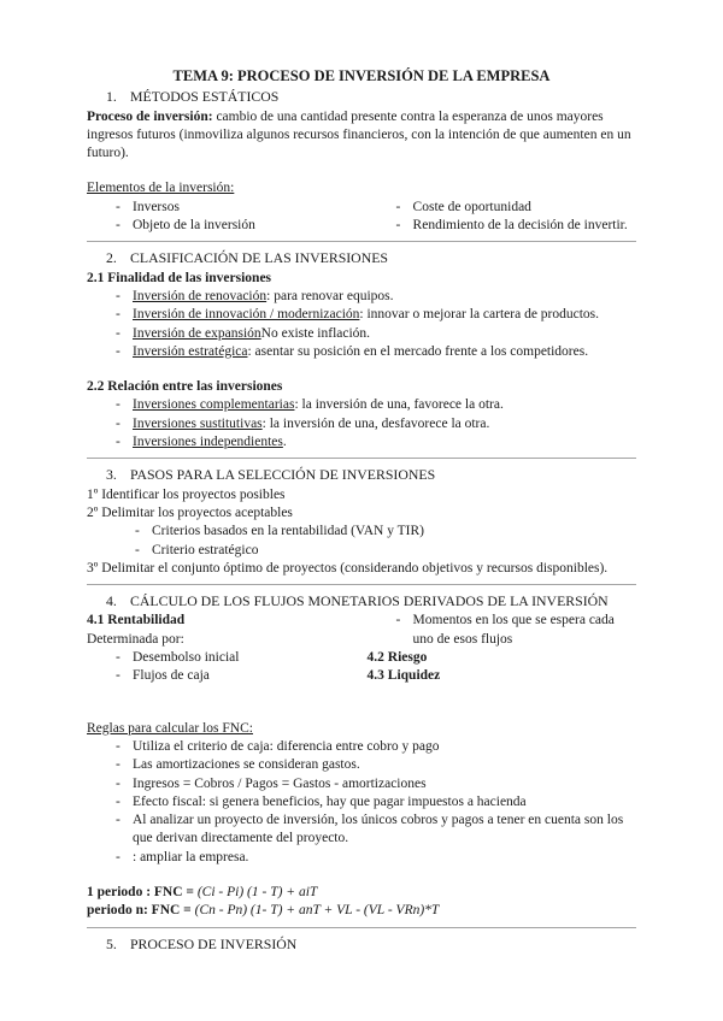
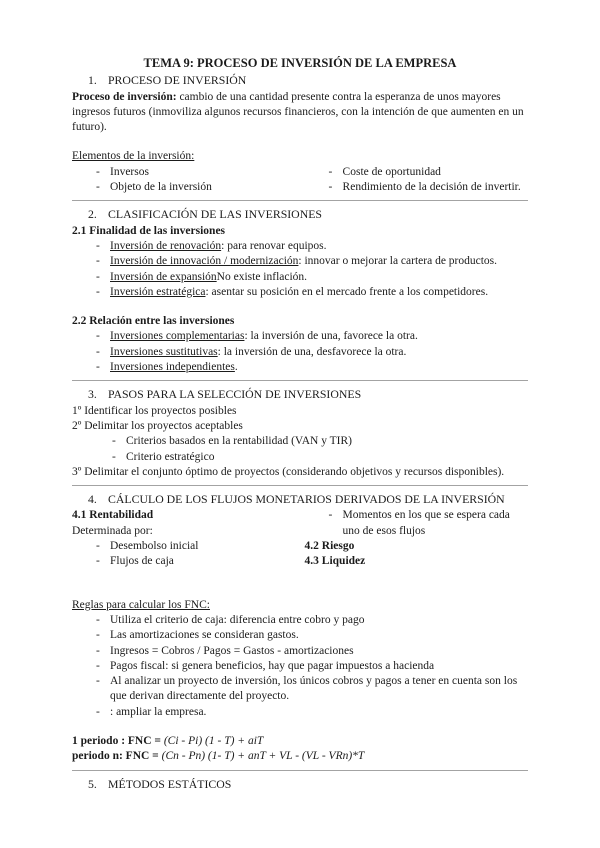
  TEMA 9: PROCESO DE INVERSIÓN DE LA EMPRESA
- 1. MÉTODOS ESTÁTICOS
+ 1. PROCESO DE INVERSIÓN
  Proceso de inversión: cambio de una cantidad presente contra la esperanza de unos mayores ingresos futuros (inmoviliza algunos recursos financieros, con la intención de que aumenten en un futuro).
  Elementos de la inversión:
  -
  Inversos
  -
  Objeto de la inversión
  -
  Coste de oportunidad
  -
  Rendimiento de la decisión de invertir.
  2. CLASIFICACIÓN DE LAS INVERSIONES
  2.1 Finalidad de las inversiones
  -
  Inversión de renovación: para renovar equipos.
  -
  Inversión de innovación / modernización: innovar o mejorar la cartera de productos.
  -
  Inversión de expansiónNo existe inflación.
  -
  Inversión estratégica: asentar su posición en el mercado frente a los competidores.
  2.2 Relación entre las inversiones
  -
  Inversiones complementarias: la inversión de una, favorece la otra.
  -
  Inversiones sustitutivas: la inversión de una, desfavorece la otra.
  -
  Inversiones independientes.
  3. PASOS PARA LA SELECCIÓN DE INVERSIONES
  1º Identificar los proyectos posibles
  2º Delimitar los proyectos aceptables
  -
  Criterios basados en la rentabilidad (VAN y TIR)
  -
  Criterio estratégico
  3º Delimitar el conjunto óptimo de proyectos (considerando objetivos y recursos disponibles).
  4. CÁLCULO DE LOS FLUJOS MONETARIOS DERIVADOS DE LA INVERSIÓN
  4.1 Rentabilidad
  Determinada por:
  -
  Desembolso inicial
  -
  Flujos de caja
  -
  Momentos en los que se espera cada uno de esos flujos
  4.2 Riesgo
  4.3 Liquidez
  Reglas para calcular los FNC:
  -
  Utiliza el criterio de caja: diferencia entre cobro y pago
  -
  Las amortizaciones se consideran gastos.
  -
  Ingresos = Cobros / Pagos = Gastos - amortizaciones
  -
- Efecto fiscal: si genera beneficios, hay que pagar impuestos a hacienda
+ Pagos fiscal: si genera beneficios, hay que pagar impuestos a hacienda
  -
  Al analizar un proyecto de inversión, los únicos cobros y pagos a tener en cuenta son los que derivan directamente del proyecto.
  -
  : ampliar la empresa.
  1 periodo : FNC = (Ci - Pi) (1 - T) + aiT
  periodo n: FNC = (Cn - Pn) (1- T) + anT + VL - (VL - VRn)*T
- 5. PROCESO DE INVERSIÓN
+ 5. MÉTODOS ESTÁTICOS
